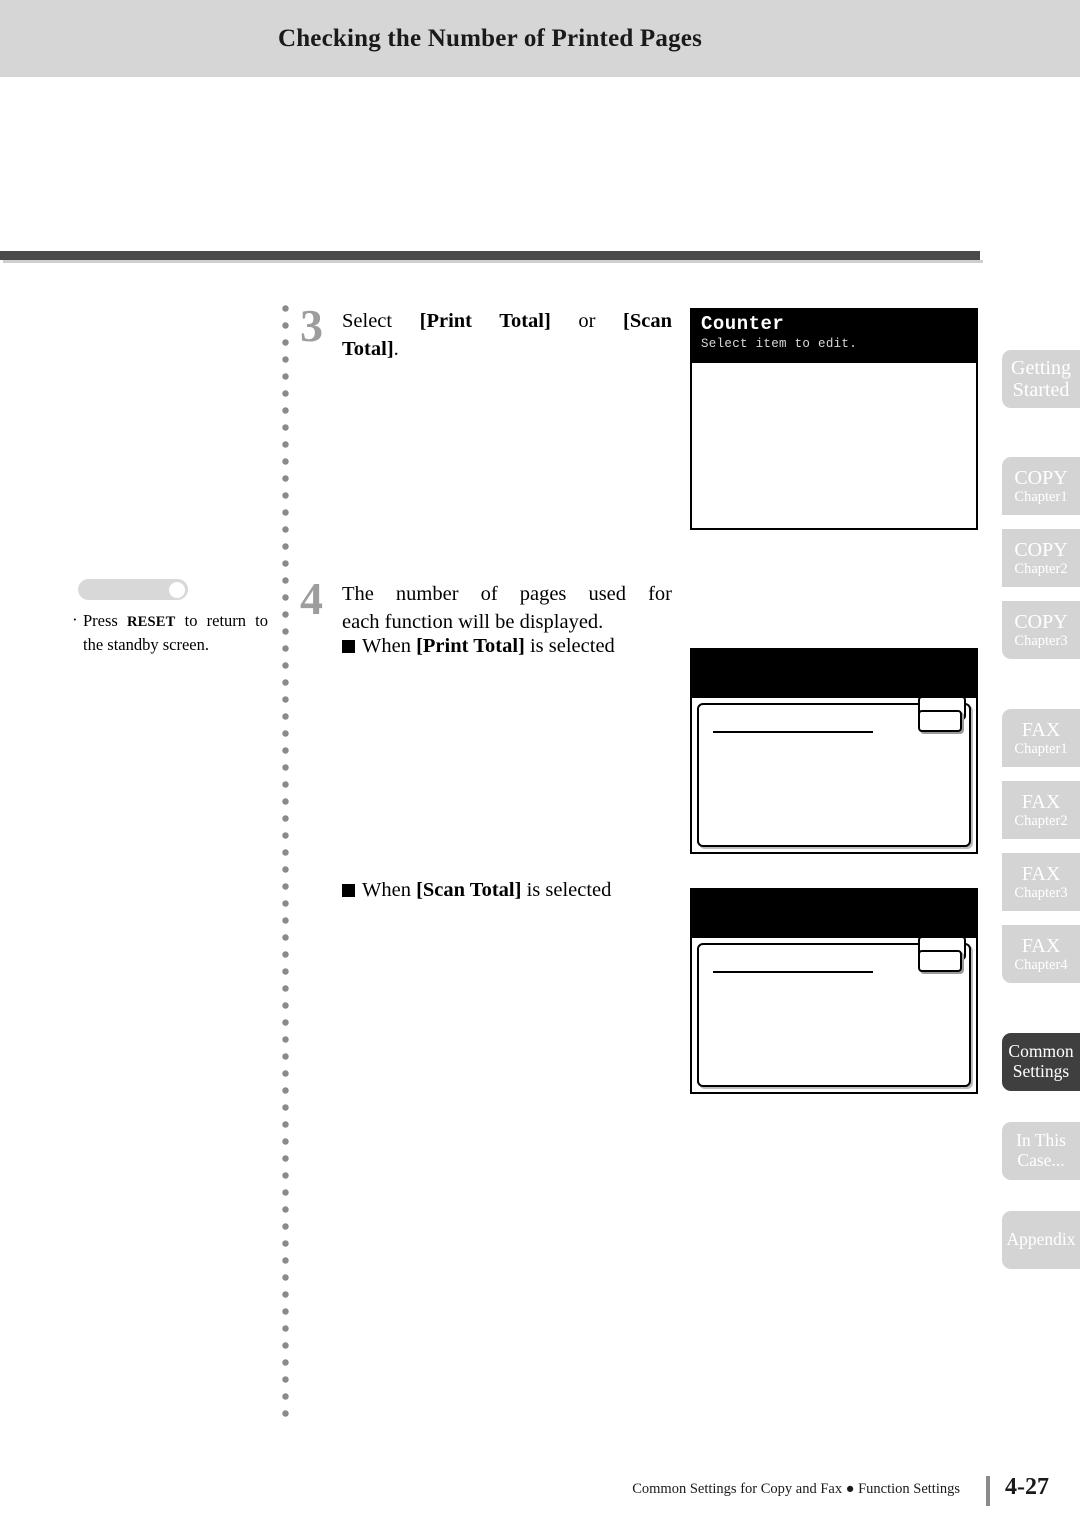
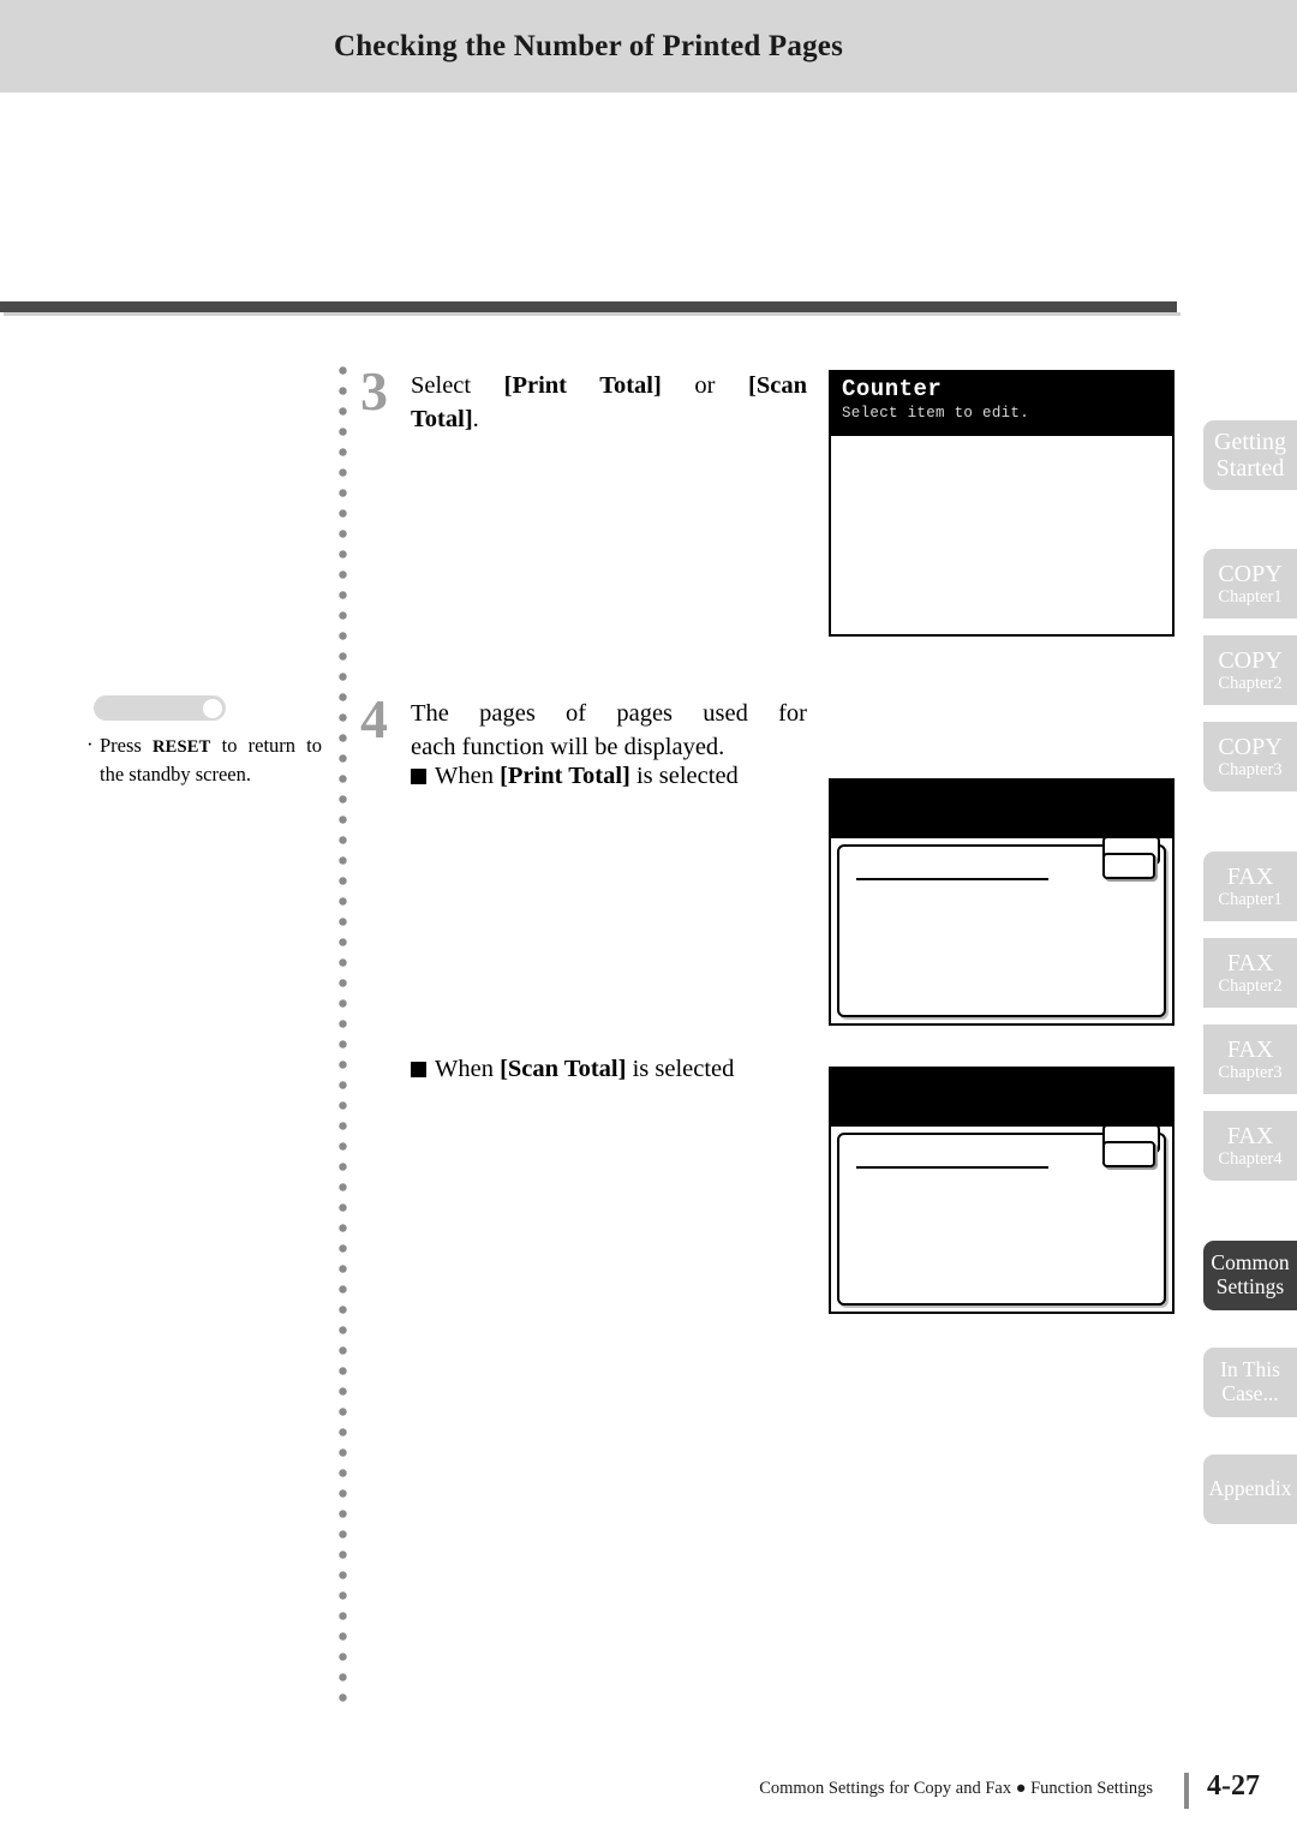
  Checking the Number of Printed Pages
  3
  Select [Print Total] or [Scan
  Total].
  4
- The number of pages used for
+ The pages of pages used for
  each function will be displayed.
  When [Print Total] is selected
  When [Scan Total] is selected
  Press RESET to return to the standby screen.
  Counter
  Select item to edit.
  Getting
  Started
  COPY
  Chapter1
  COPY
  Chapter2
  COPY
  Chapter3
  FAX
  Chapter1
  FAX
  Chapter2
  FAX
  Chapter3
  FAX
  Chapter4
  Common
  Settings
  In This
  Case...
  Appendix
  Common Settings for Copy and Fax ● Function Settings
  4-27
